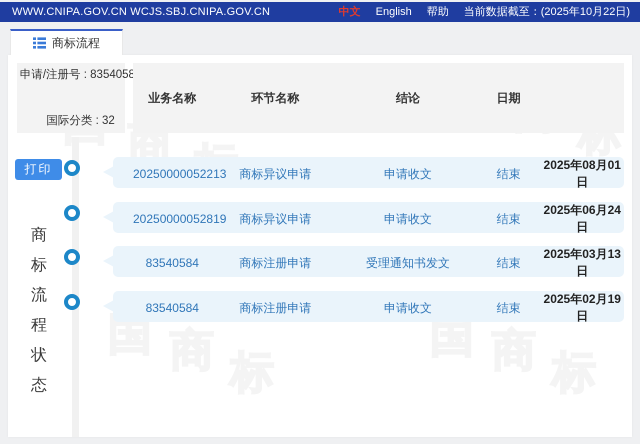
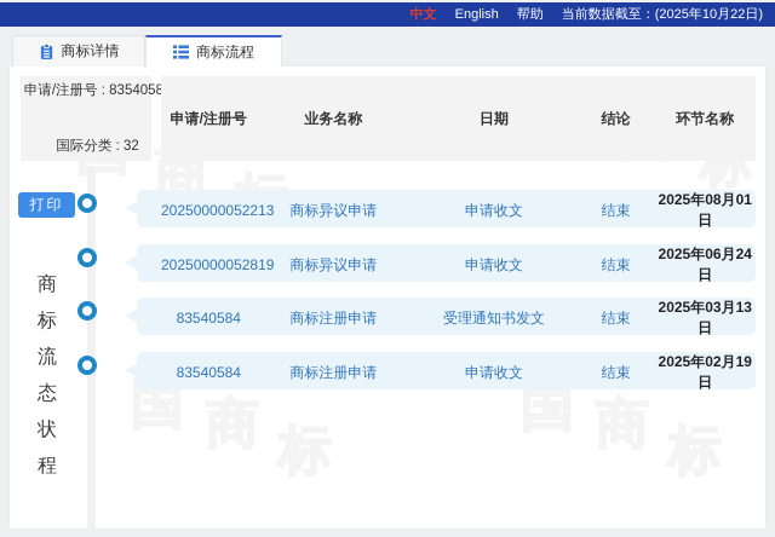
- WWW.CNIPA.GOV.CN WCJS.SBJ.CNIPA.GOV.CN
  中文
  English
  帮助
  当前数据截至：(2025年10月22日)
+ 商标详情
  商标流程
  标
  国
  国
  申请/注册号 : 8354058
  国际分类 : 32
+ 申请/注册号
  业务名称
- 环节名称
+ 日期
  结论
- 日期
+ 环节名称
  打印
  202500000522
  商标异议申请
  申请收文
  结束
  2025年08月01日
  202500000528
  商标异议申请
  申请收文
  结束
  2025年06月24日
  83540584
  商标注册申请
  受理通知书发文
  结束
  2025年03月13日
  83540584
  商标注册申请
  申请收文
  结束
  2025年02月19日
  商
  标
  流
- 程
+ 态
  状
- 态
+ 程
